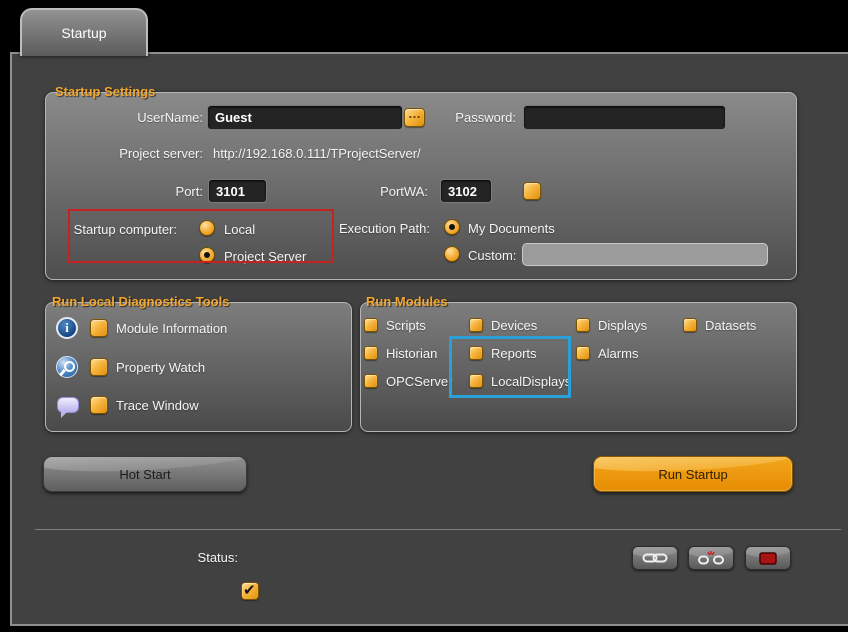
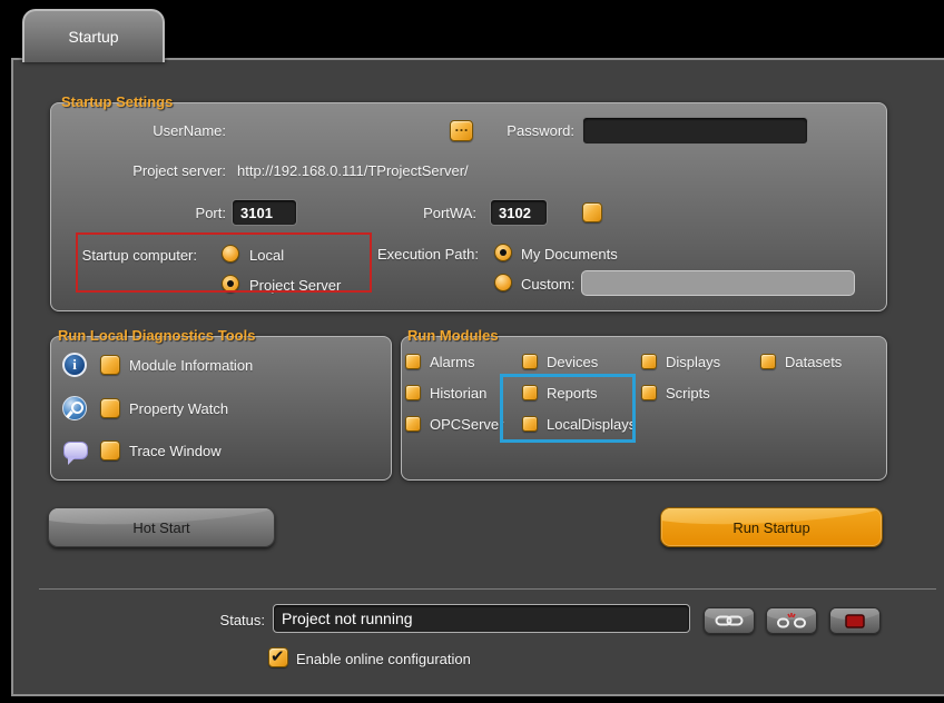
  Startup
  Startup Settings
  UserName:
- Guest
  …
  Password:
  Project server:
  http://192.168.0.111/TProjectServer/
  Port:
  3101
  PortWA:
  3102
  Startup computer:
  Local
  Project Server
  Execution Path:
  My Documents
  Custom:
  Run Local Diagnostics Tools
  Module Information
  Property Watch
  Trace Window
  Run Modules
- Scripts
+ Alarms
  Devices
  Displays
  Datasets
  Historian
  Reports
- Alarms
+ Scripts
  OPCServer
  LocalDisplays
  Hot Start
  Run Startup
  Status:
+ Project not running
+ Enable online configuration
